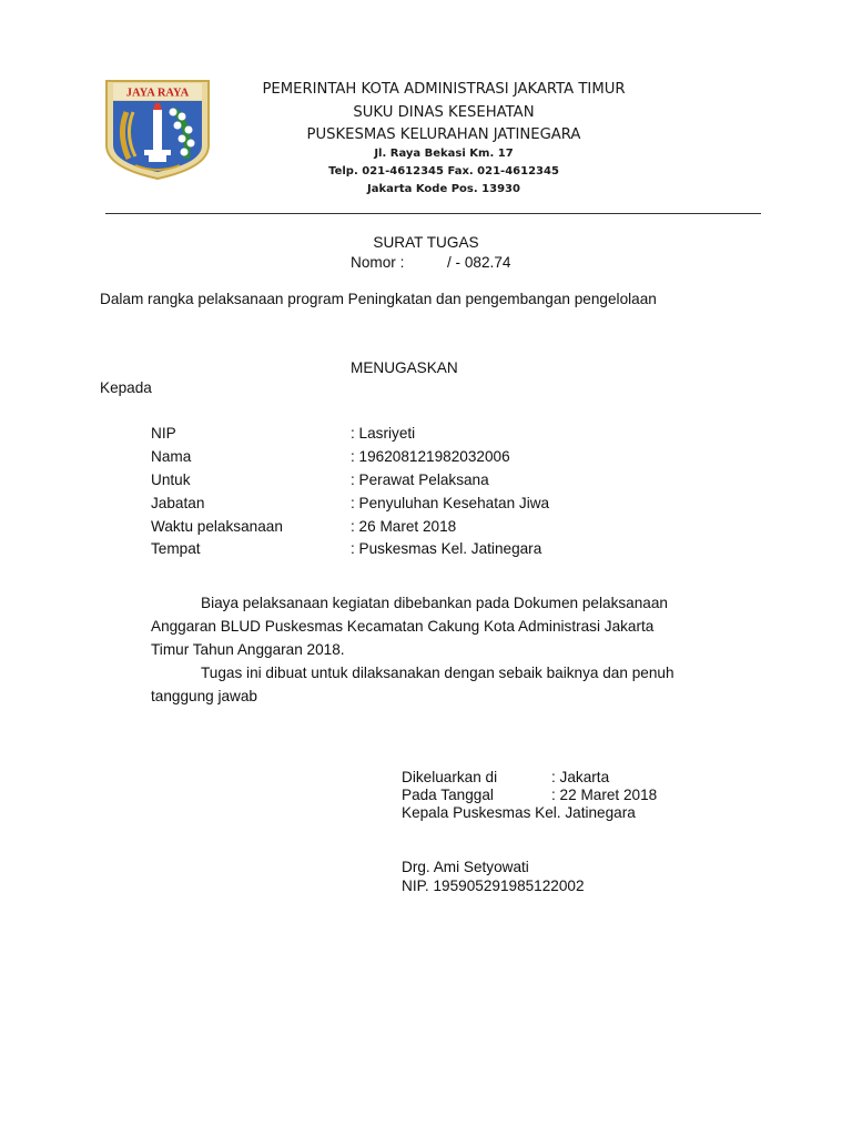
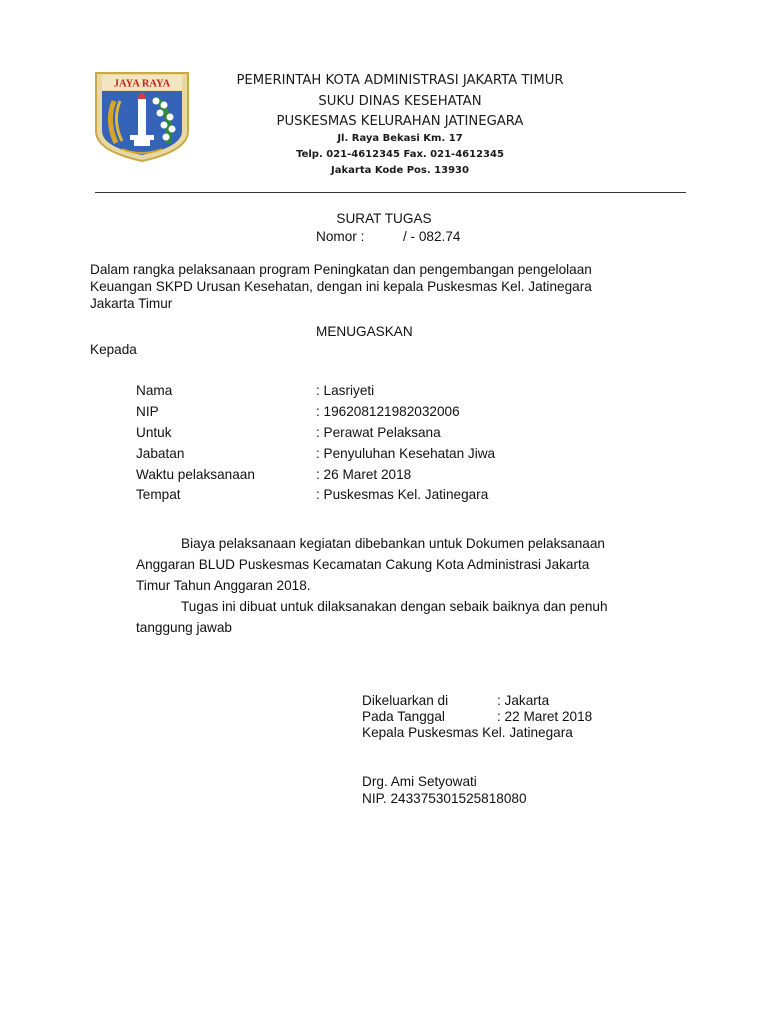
  JAYA RAYA
  PEMERINTAH KOTA ADMINISTRASI JAKARTA TIMUR
  SUKU DINAS KESEHATAN
  PUSKESMAS KELURAHAN JATINEGARA
  Jl. Raya Bekasi Km. 17
  Telp. 021-4612345 Fax. 021-4612345
  Jakarta Kode Pos. 13930
  SURAT TUGAS
  Nomor :
  / - 082.74
  Dalam rangka pelaksanaan program Peningkatan dan pengembangan pengelolaan
+ Keuangan SKPD Urusan Kesehatan, dengan ini kepala Puskesmas Kel. Jatinegara
+ Jakarta Timur
  MENUGASKAN
  Kepada
- NIP
+ Nama
  : Lasriyeti
- Nama
+ NIP
  : 196208121982032006
  Untuk
  : Perawat Pelaksana
  Jabatan
  : Penyuluhan Kesehatan Jiwa
  Waktu pelaksanaan
  : 26 Maret 2018
  Tempat
  : Puskesmas Kel. Jatinegara
- Biaya pelaksanaan kegiatan dibebankan pada Dokumen pelaksanaan
+ Biaya pelaksanaan kegiatan dibebankan untuk Dokumen pelaksanaan
  Anggaran BLUD Puskesmas Kecamatan Cakung Kota Administrasi Jakarta
  Timur Tahun Anggaran 2018.
  Tugas ini dibuat untuk dilaksanakan dengan sebaik baiknya dan penuh
  tanggung jawab
  Dikeluarkan di
  : Jakarta
  Pada Tanggal
  : 22 Maret 2018
  Kepala Puskesmas Kel. Jatinegara
  Drg. Ami Setyowati
- NIP. 195905291985122002
+ NIP. 243375301525818080
